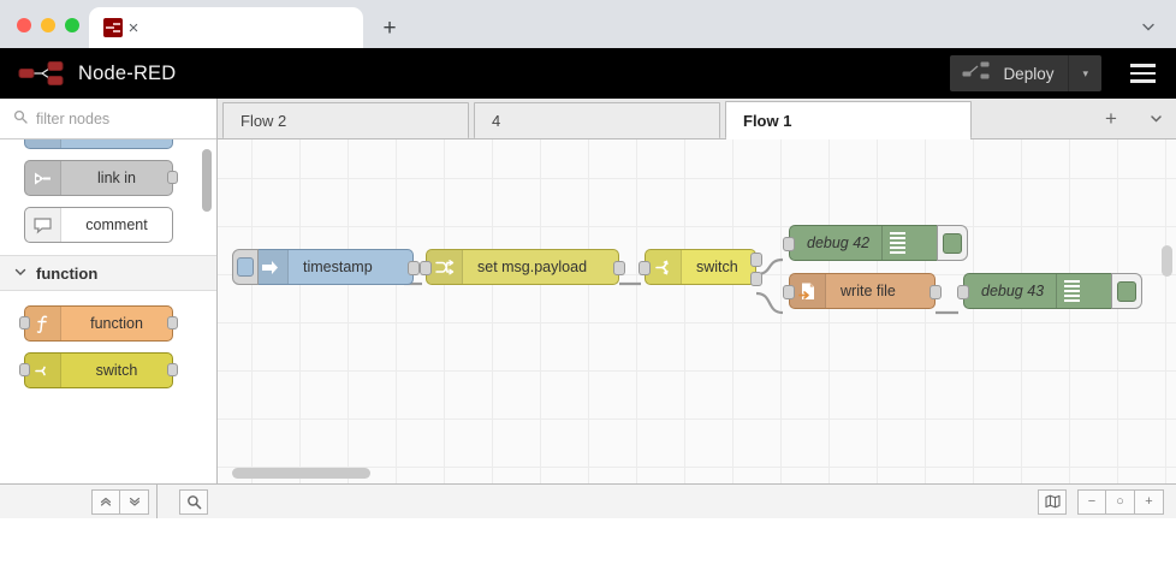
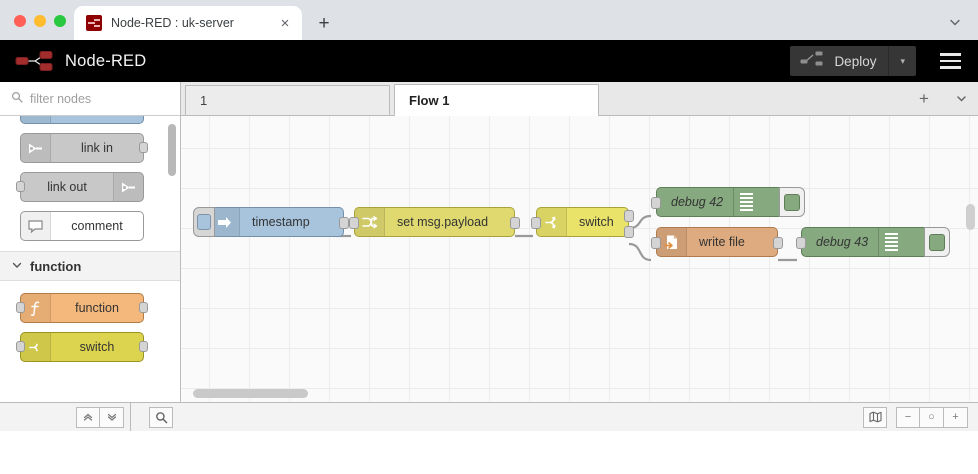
+ Node-RED : uk-server
  ×
  +
  Node-RED
  Deploy
  ▾
  filter nodes
  link in
+ link out
  comment
  function
  function
  switch
- Flow 2
- 4
+ 1
  Flow 1
  +
  timestamp
  set msg.payload
  switch
  debug 42
  write file
  debug 43
  −
  ○
  +
